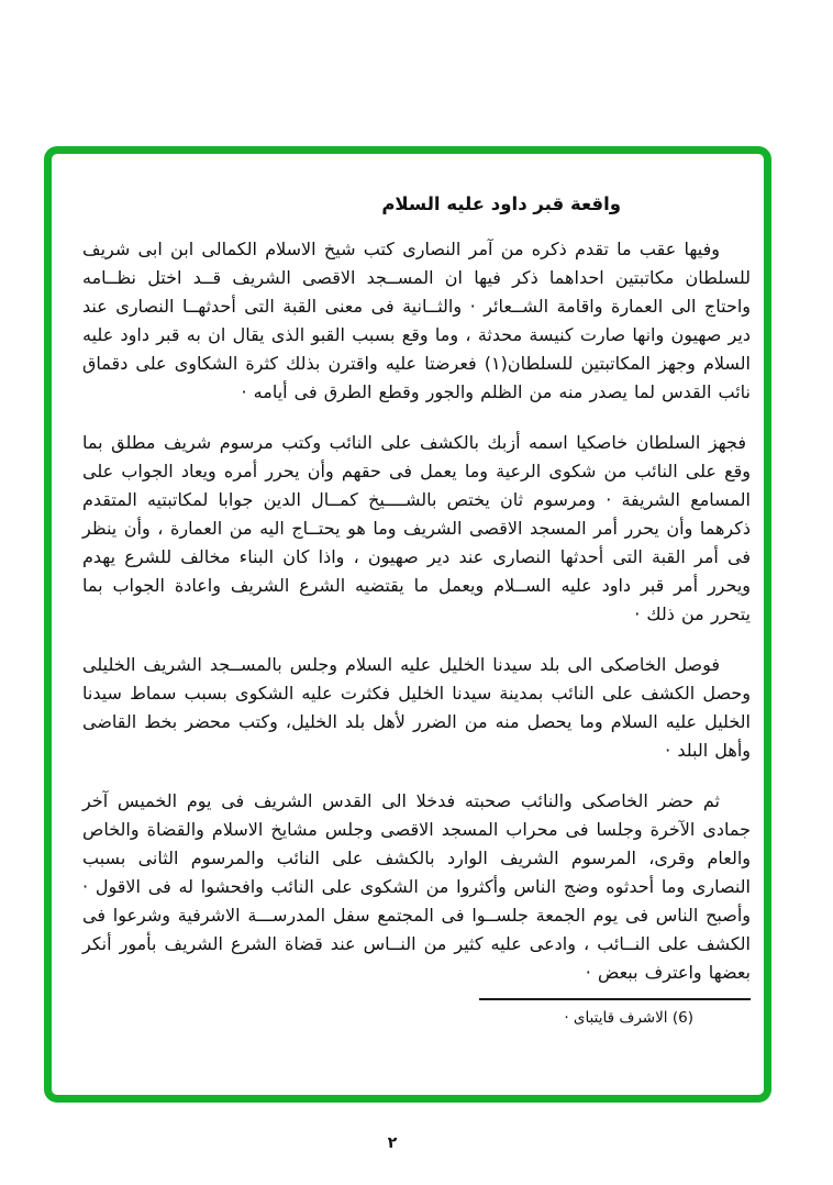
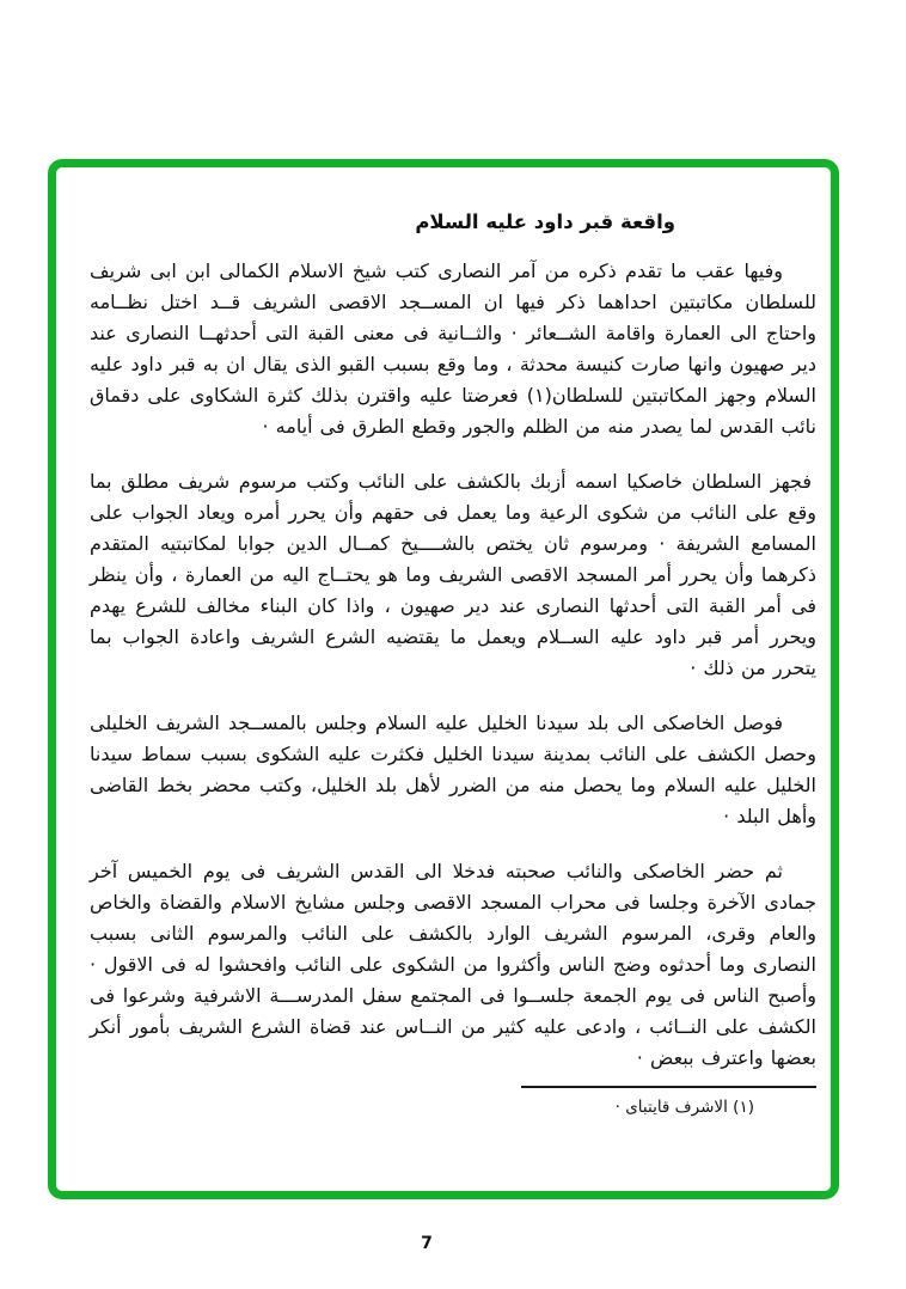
  واقعة قبر داود عليه السلام
  وفيها عقب ما تقدم ذكره من آمر النصارى كتب شيخ الاسلام الكمالى ابن ابى شريف للسلطان مكاتبتين احداهما ذكر فيها ان المســجد الاقصى الشريف قــد اختل نظــامه واحتاج الى العمارة واقامة الشــعائر · والثــانية فى معنى القبة التى أحدثهــا النصارى عند دير صهيون وانها صارت كنيسة محدثة ، وما وقع بسبب القبو الذى يقال ان به قبر داود عليه السلام وجهز المكاتبتين للسلطان(١) فعرضتا عليه واقترن بذلك كثرة الشكاوى على دقماق نائب القدس لما يصدر منه من الظلم والجور وقطع الطرق فى أيامه ·
  فجهز السلطان خاصكيا اسمه أزبك بالكشف على النائب وكتب مرسوم شريف مطلق بما وقع على النائب من شكوى الرعية وما يعمل فى حقهم وأن يحرر أمره ويعاد الجواب على المسامع الشريفة · ومرسوم ثان يختص بالشــــيخ كمــال الدين جوابا لمكاتبتيه المتقدم ذكرهما وأن يحرر أمر المسجد الاقصى الشريف وما هو يحتــاج اليه من العمارة ، وأن ينظر فى أمر القبة التى أحدثها النصارى عند دير صهيون ، واذا كان البناء مخالف للشرع يهدم ويحرر أمر قبر داود عليه الســلام ويعمل ما يقتضيه الشرع الشريف واعادة الجواب بما يتحرر من ذلك ·
  فوصل الخاصكى الى بلد سيدنا الخليل عليه السلام وجلس بالمســجد الشريف الخليلى وحصل الكشف على النائب بمدينة سيدنا الخليل فكثرت عليه الشكوى بسبب سماط سيدنا الخليل عليه السلام وما يحصل منه من الضرر لأهل بلد الخليل، وكتب محضر بخط القاضى وأهل البلد ·
  ثم حضر الخاصكى والنائب صحبته فدخلا الى القدس الشريف فى يوم الخميس آخر جمادى الآخرة وجلسا فى محراب المسجد الاقصى وجلس مشايخ الاسلام والقضاة والخاص والعام وقرى، المرسوم الشريف الوارد بالكشف على النائب والمرسوم الثانى بسبب النصارى وما أحدثوه وضج الناس وأكثروا من الشكوى على النائب وافحشوا له فى الاقول · وأصبح الناس فى يوم الجمعة جلســوا فى المجتمع سفل المدرســـة الاشرفية وشرعوا فى الكشف على النــائب ، وادعى عليه كثير من النــاس عند قضاة الشرع الشريف بأمور أنكر بعضها واعترف ببعض ·
- (6) الاشرف قايتباى ·
+ (١) الاشرف قايتباى ·
- ٢
+ 7
